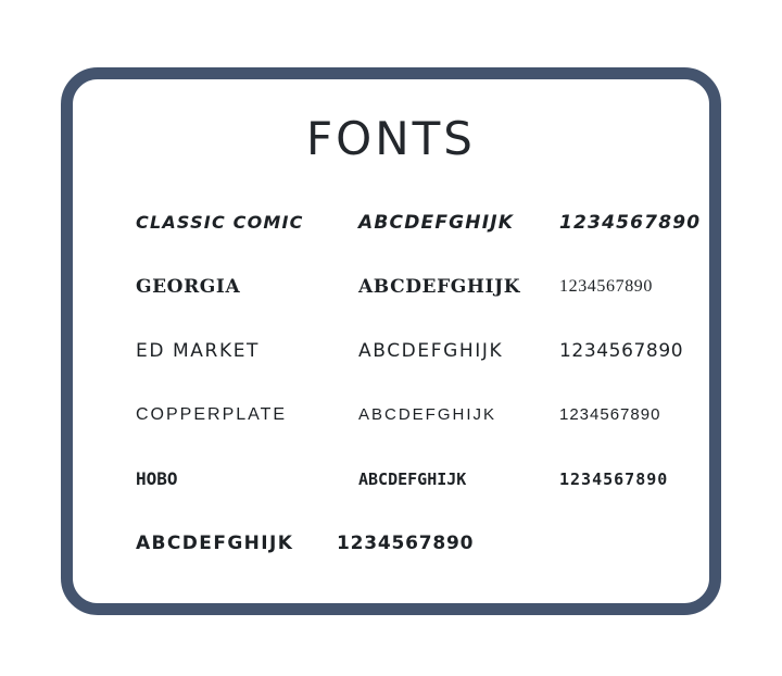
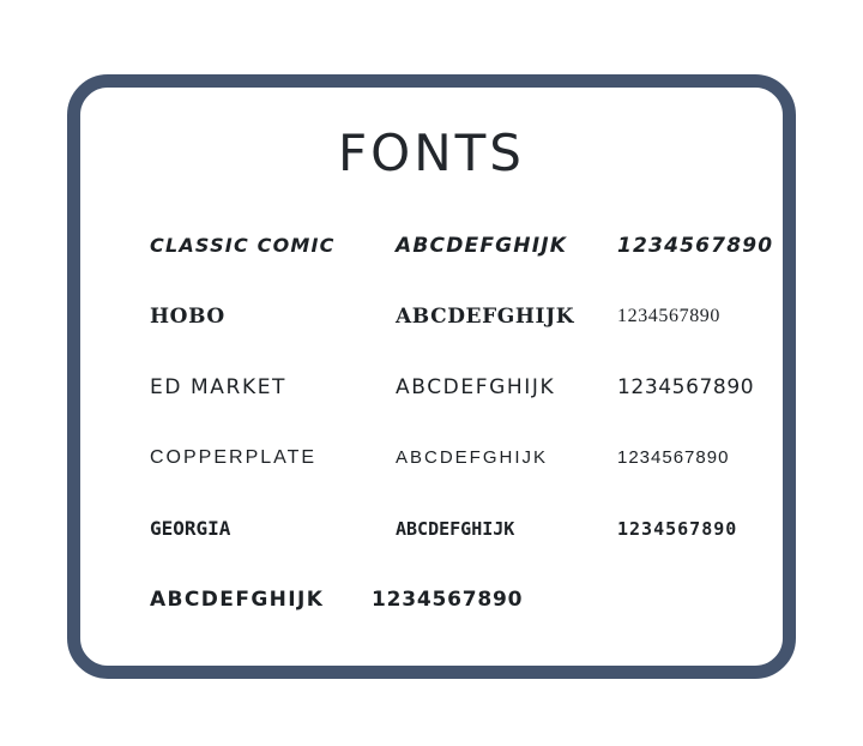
  FONTS
  CLASSIC COMIC
  ABCDEFGHIJK
  1234567890
- GEORGIA
+ HOBO
  ABCDEFGHIJK
  1234567890
  ED MARKET
  ABCDEFGHIJK
  1234567890
  COPPERPLATE
  ABCDEFGHIJK
  1234567890
- HOBO
+ GEORGIA
  ABCDEFGHIJK
  1234567890
  ABCDEFGHIJK
  1234567890
